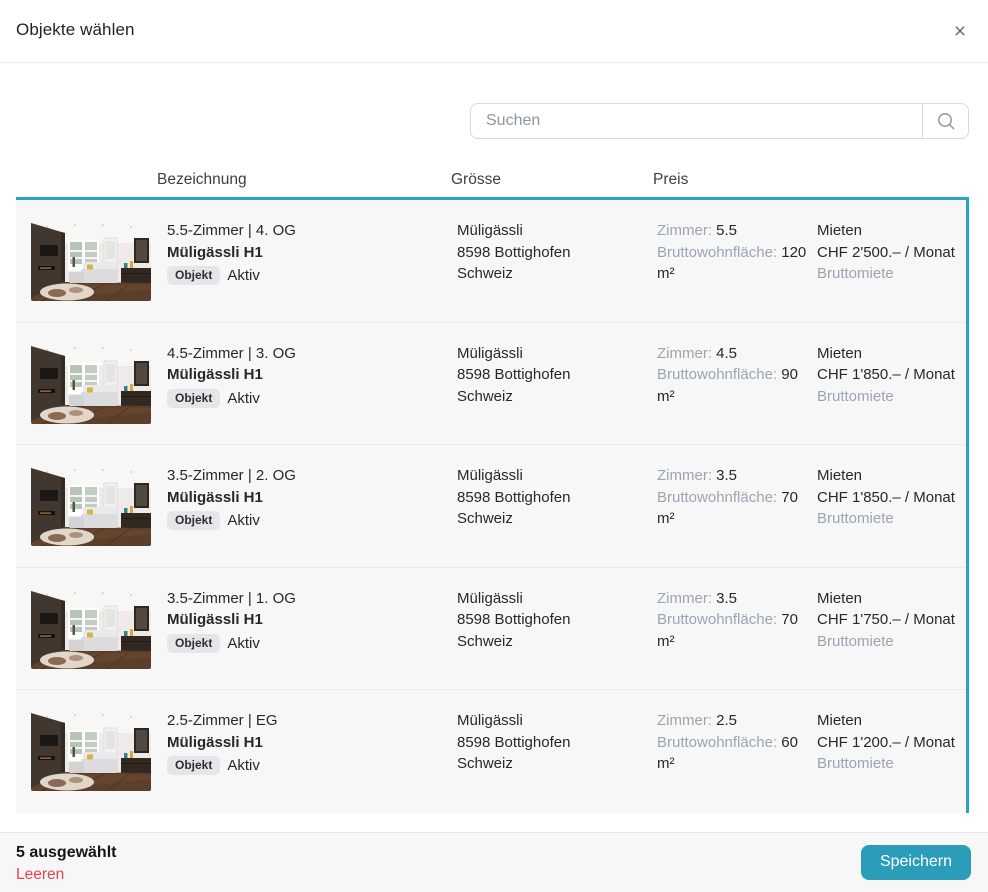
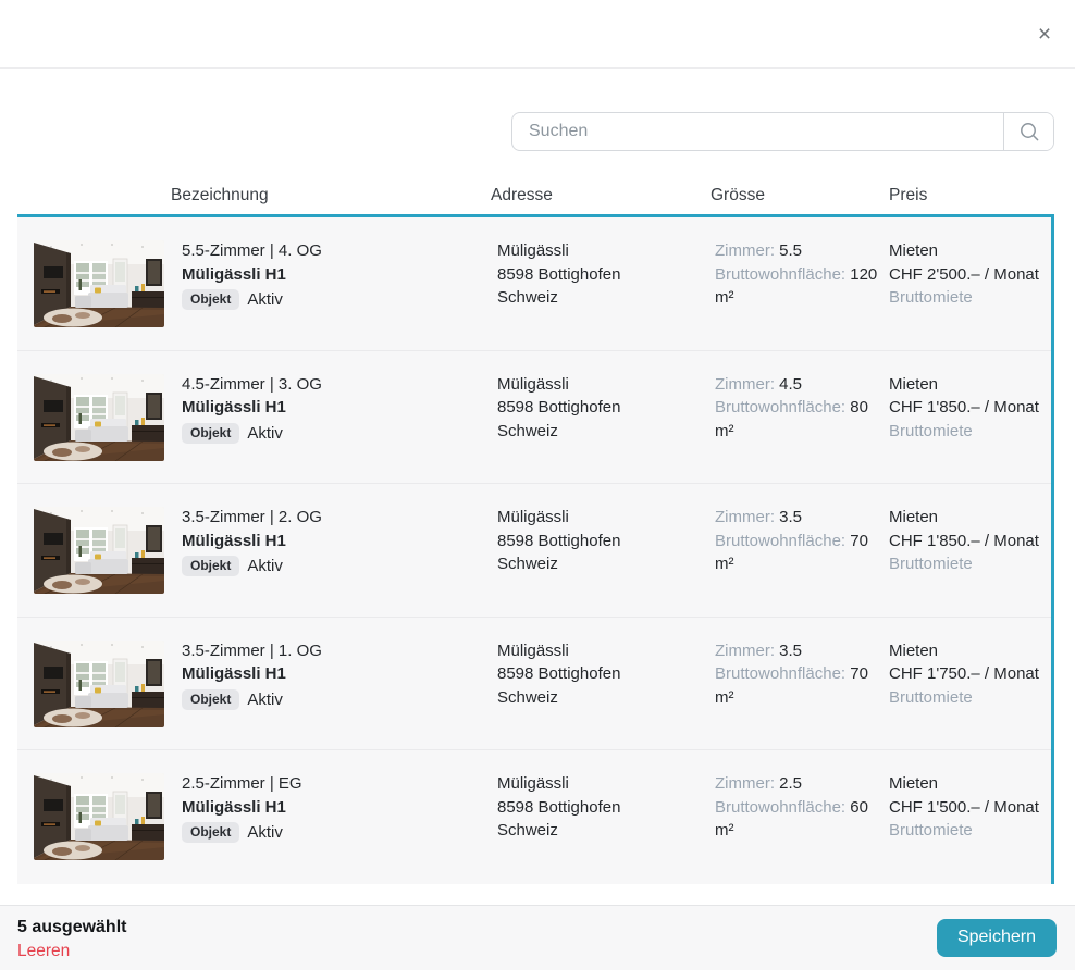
- Objekte wählen
  ×
  Suchen
  Bezeichnung
+ Adresse
  Grösse
  Preis
  5.5-Zimmer | 4. OG
  Müligässli H1
  Objekt
  Aktiv
  Müligässli
  8598 Bottighofen
  Schweiz
  Zimmer: 5.5
  Bruttowohnfläche: 120 m²
  Mieten
  CHF 2'500.– / Monat
  Bruttomiete
  4.5-Zimmer | 3. OG
  Müligässli H1
  Objekt
  Aktiv
  Müligässli
  8598 Bottighofen
  Schweiz
  Zimmer: 4.5
- Bruttowohnfläche: 90 m²
+ Bruttowohnfläche: 80 m²
  Mieten
  CHF 1'850.– / Monat
  Bruttomiete
  3.5-Zimmer | 2. OG
  Müligässli H1
  Objekt
  Aktiv
  Müligässli
  8598 Bottighofen
  Schweiz
  Zimmer: 3.5
  Bruttowohnfläche: 70 m²
  Mieten
  CHF 1'850.– / Monat
  Bruttomiete
  3.5-Zimmer | 1. OG
  Müligässli H1
  Objekt
  Aktiv
  Müligässli
  8598 Bottighofen
  Schweiz
  Zimmer: 3.5
  Bruttowohnfläche: 70 m²
  Mieten
  CHF 1'750.– / Monat
  Bruttomiete
  2.5-Zimmer | EG
  Müligässli H1
  Objekt
  Aktiv
  Müligässli
  8598 Bottighofen
  Schweiz
  Zimmer: 2.5
  Bruttowohnfläche: 60 m²
  Mieten
- CHF 1'200.– / Monat
+ CHF 1'500.– / Monat
  Bruttomiete
  5 ausgewählt
  Leeren
  Speichern
